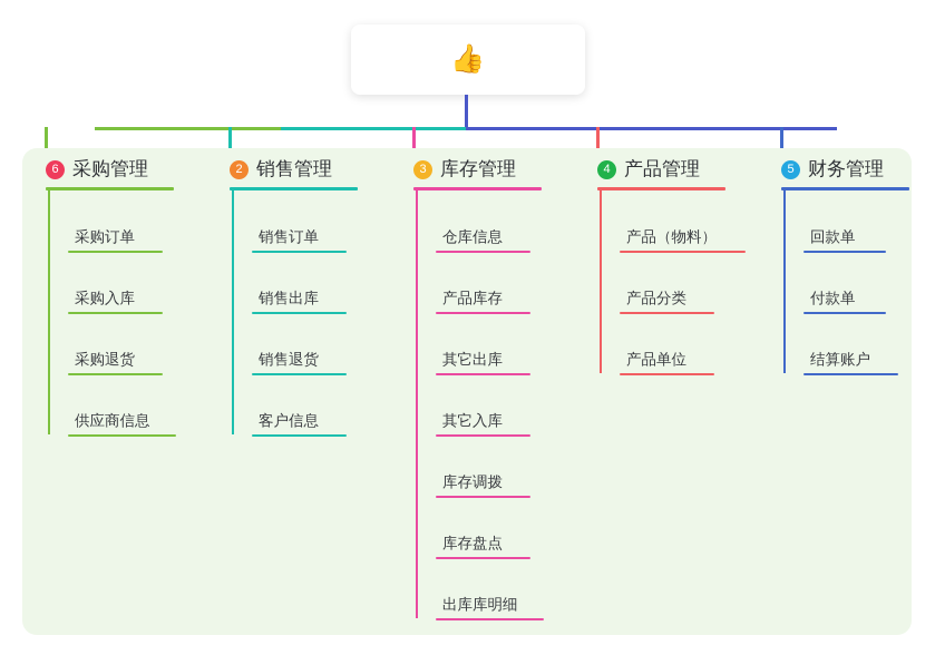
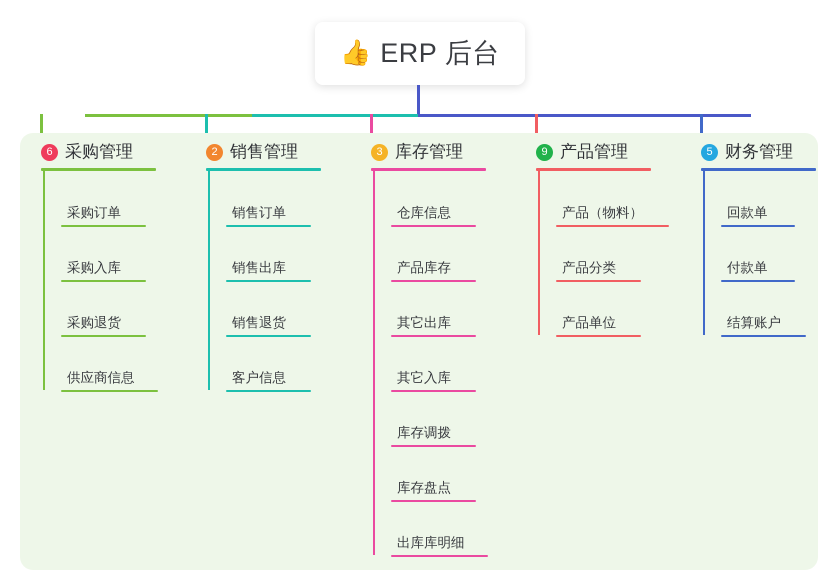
  👍
+ ERP 后台
  6
  采购管理
  采购订单
  采购入库
  采购退货
  供应商信息
  2
  销售管理
  销售订单
  销售出库
  销售退货
  客户信息
  3
  库存管理
  仓库信息
  产品库存
  其它出库
  其它入库
  库存调拨
  库存盘点
  出库库明细
- 4
+ 9
  产品管理
  产品（物料）
  产品分类
  产品单位
  5
  财务管理
  回款单
  付款单
  结算账户
